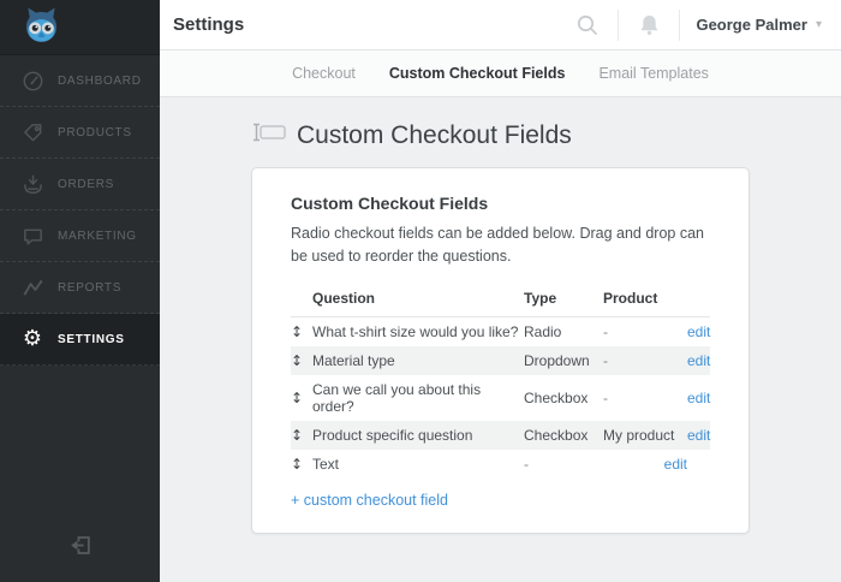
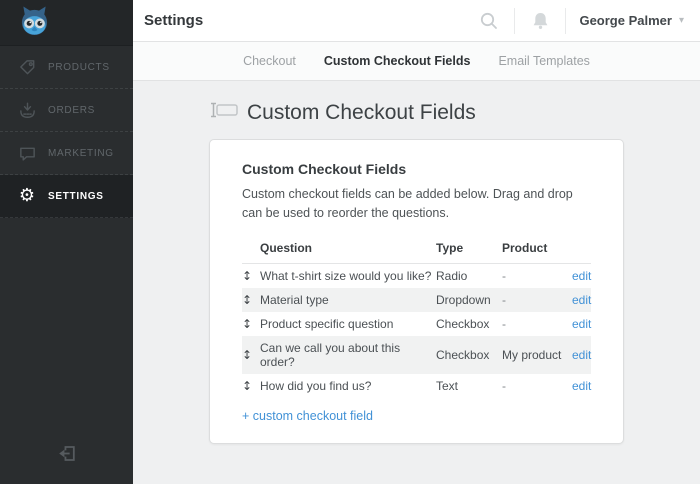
- DASHBOARD
  PRODUCTS
  ORDERS
  MARKETING
- REPORTS
  ⚙
  SETTINGS
  Settings
  George Palmer
  ▾
  Checkout
  Custom Checkout Fields
  Email Templates
  Custom Checkout Fields
  Custom Checkout Fields
- Radio checkout fields can be added below. Drag and drop can be used to reorder the questions.
+ Custom checkout fields can be added below. Drag and drop can be used to reorder the questions.
  Question
  Type
  Product
  ↕
  What t-shirt size would you like?
  Radio
  -
  edit
  ↕
  Material type
  Dropdown
  -
  edit
  ↕
- Can we call you about this order?
+ Product specific question
  Checkbox
  -
  edit
  ↕
- Product specific question
+ Can we call you about this order?
  Checkbox
  My product
  edit
  ↕
+ How did you find us?
  Text
  -
  edit
  + custom checkout field
